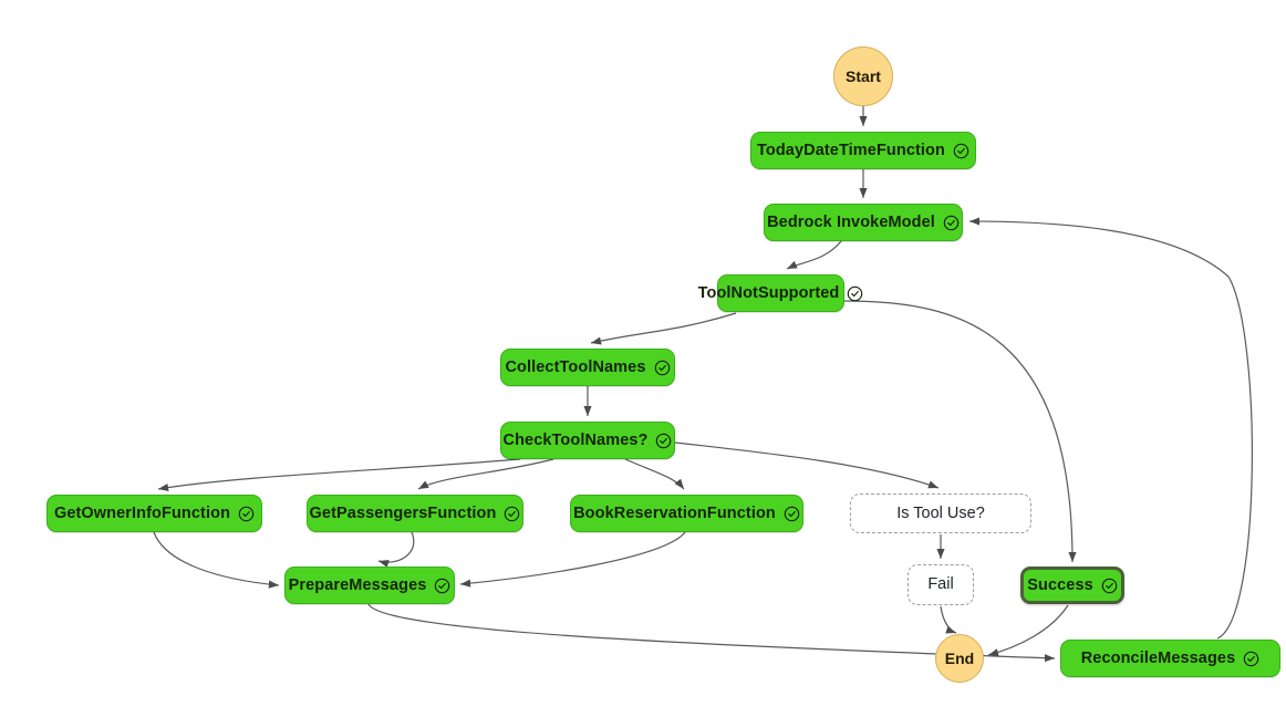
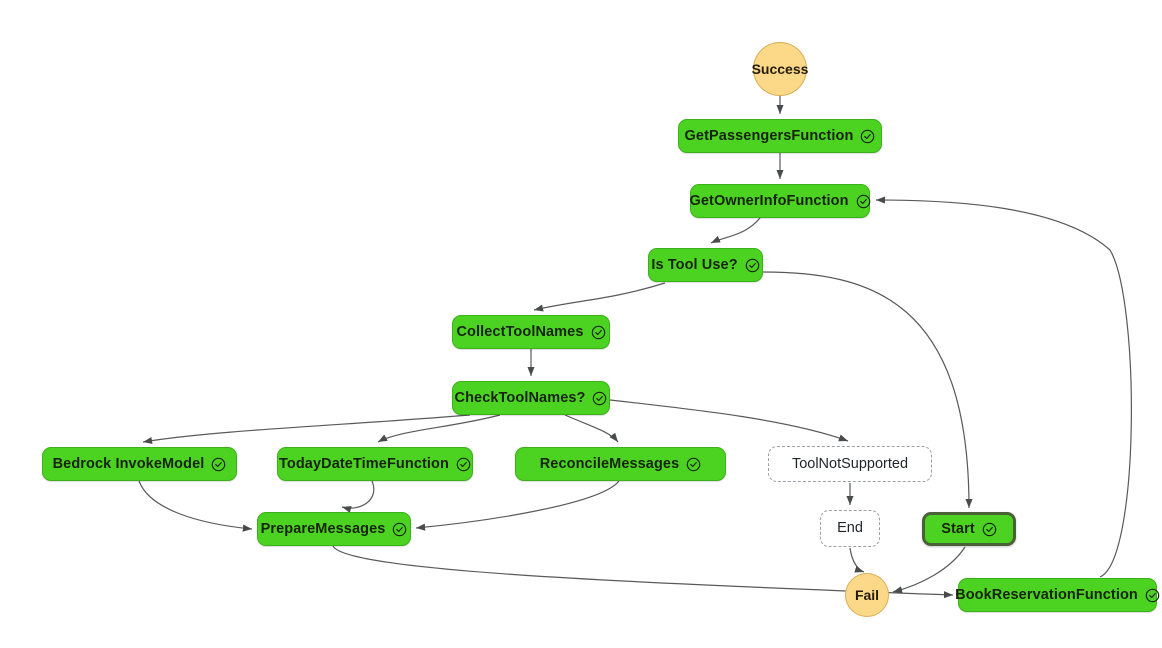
- Start
+ Success
- TodayDateTimeFunction
+ GetPassengersFunction
- Bedrock InvokeModel
+ GetOwnerInfoFunction
- ToolNotSupported
+ Is Tool Use?
  CollectToolNames
  CheckToolNames?
- GetOwnerInfoFunction
+ Bedrock InvokeModel
- GetPassengersFunction
+ TodayDateTimeFunction
- BookReservationFunction
+ ReconcileMessages
- Is Tool Use?
+ ToolNotSupported
  PrepareMessages
- Fail
+ End
- Success
+ Start
- End
+ Fail
- ReconcileMessages
+ BookReservationFunction
